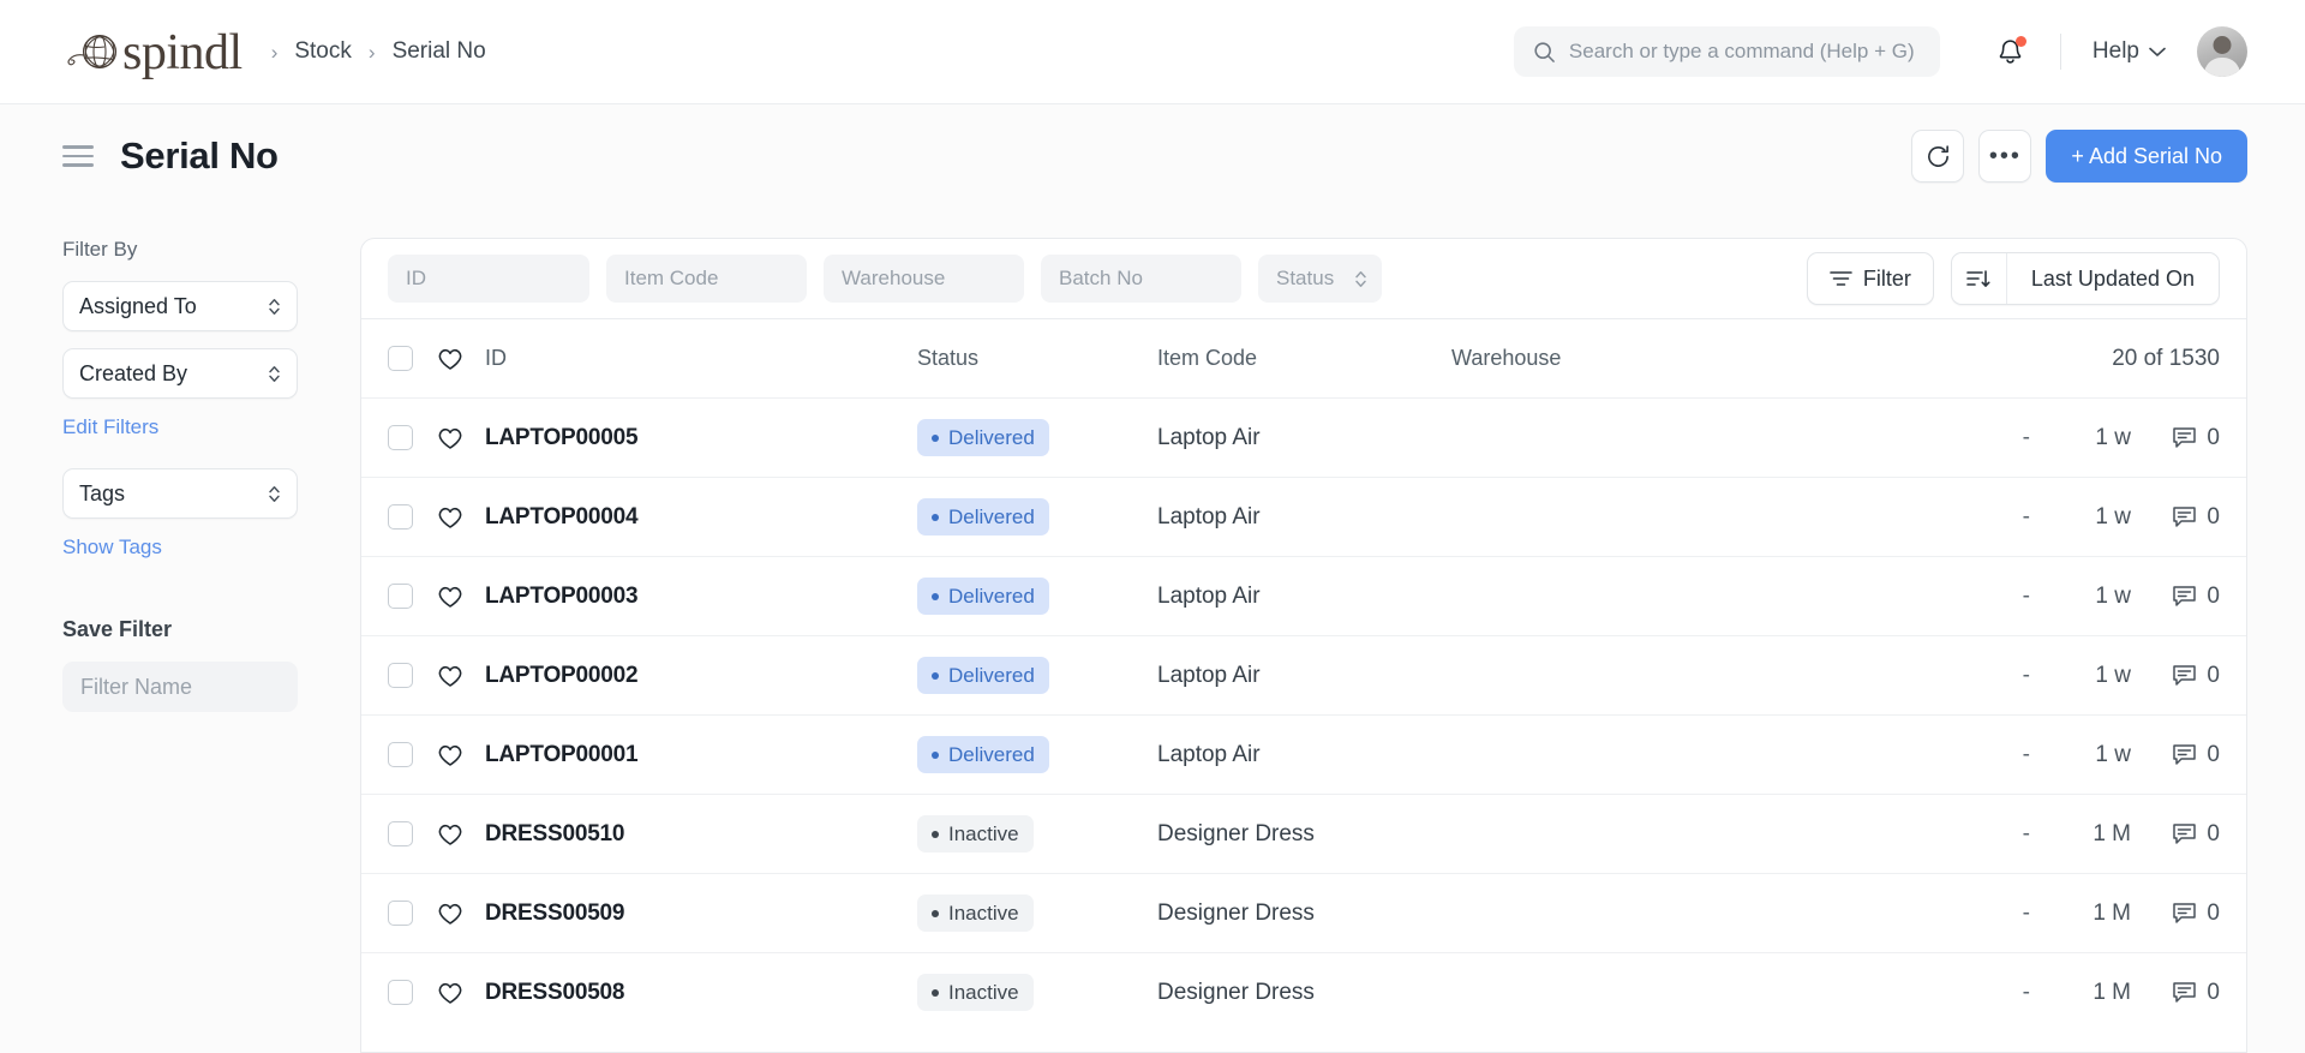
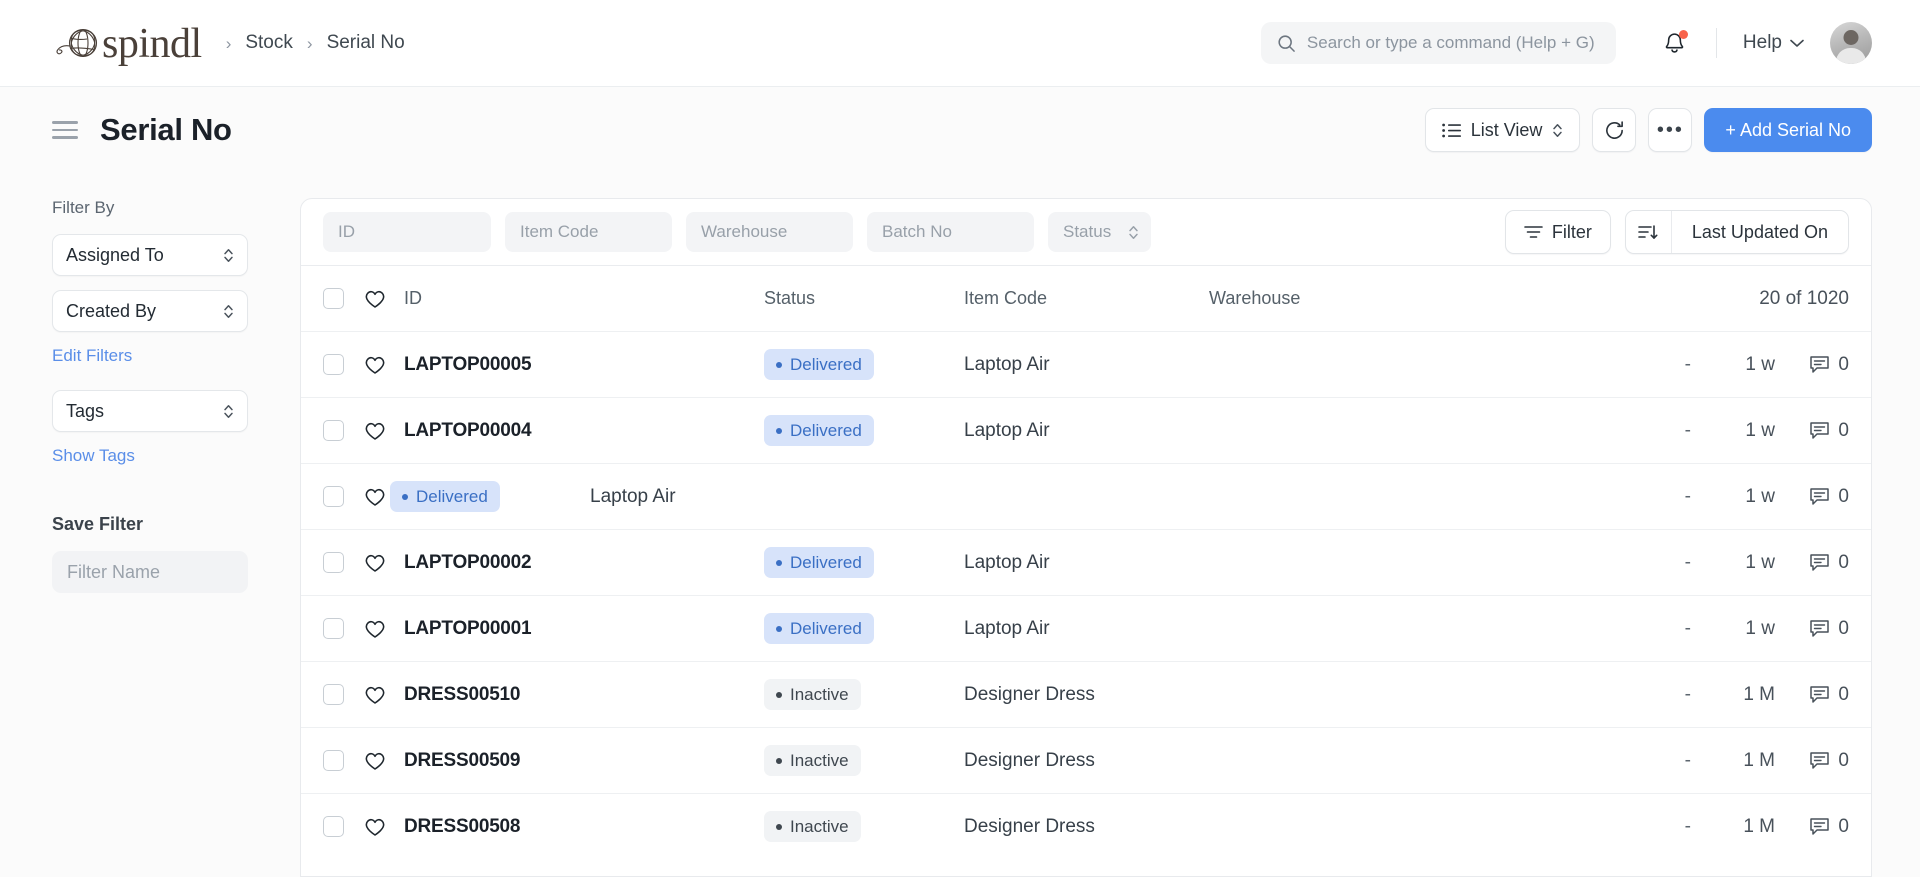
  spindl
  ›
  Stock
  ›
  Serial No
  Search or type a command (Help + G)
  Help
  Serial No
+ List View
  •••
  + Add Serial No
  Filter By
  Assigned To
  Created By
  Edit Filters
  Tags
  Show Tags
  Save Filter
  Filter Name
  ID
  Item Code
  Warehouse
  Batch No
  Status
  Filter
  Last Updated On
  ID
  Status
  Item Code
  Warehouse
- 20 of 1530
+ 20 of 1020
  LAPTOP00005
  Delivered
  Laptop Air
  -
  1 w
  0
  LAPTOP00004
  Delivered
  Laptop Air
  -
  1 w
  0
- LAPTOP00003
  Delivered
  Laptop Air
  -
  1 w
  0
  LAPTOP00002
  Delivered
  Laptop Air
  -
  1 w
  0
  LAPTOP00001
  Delivered
  Laptop Air
  -
  1 w
  0
  DRESS00510
  Inactive
  Designer Dress
  -
  1 M
  0
  DRESS00509
  Inactive
  Designer Dress
  -
  1 M
  0
  DRESS00508
  Inactive
  Designer Dress
  -
  1 M
  0
